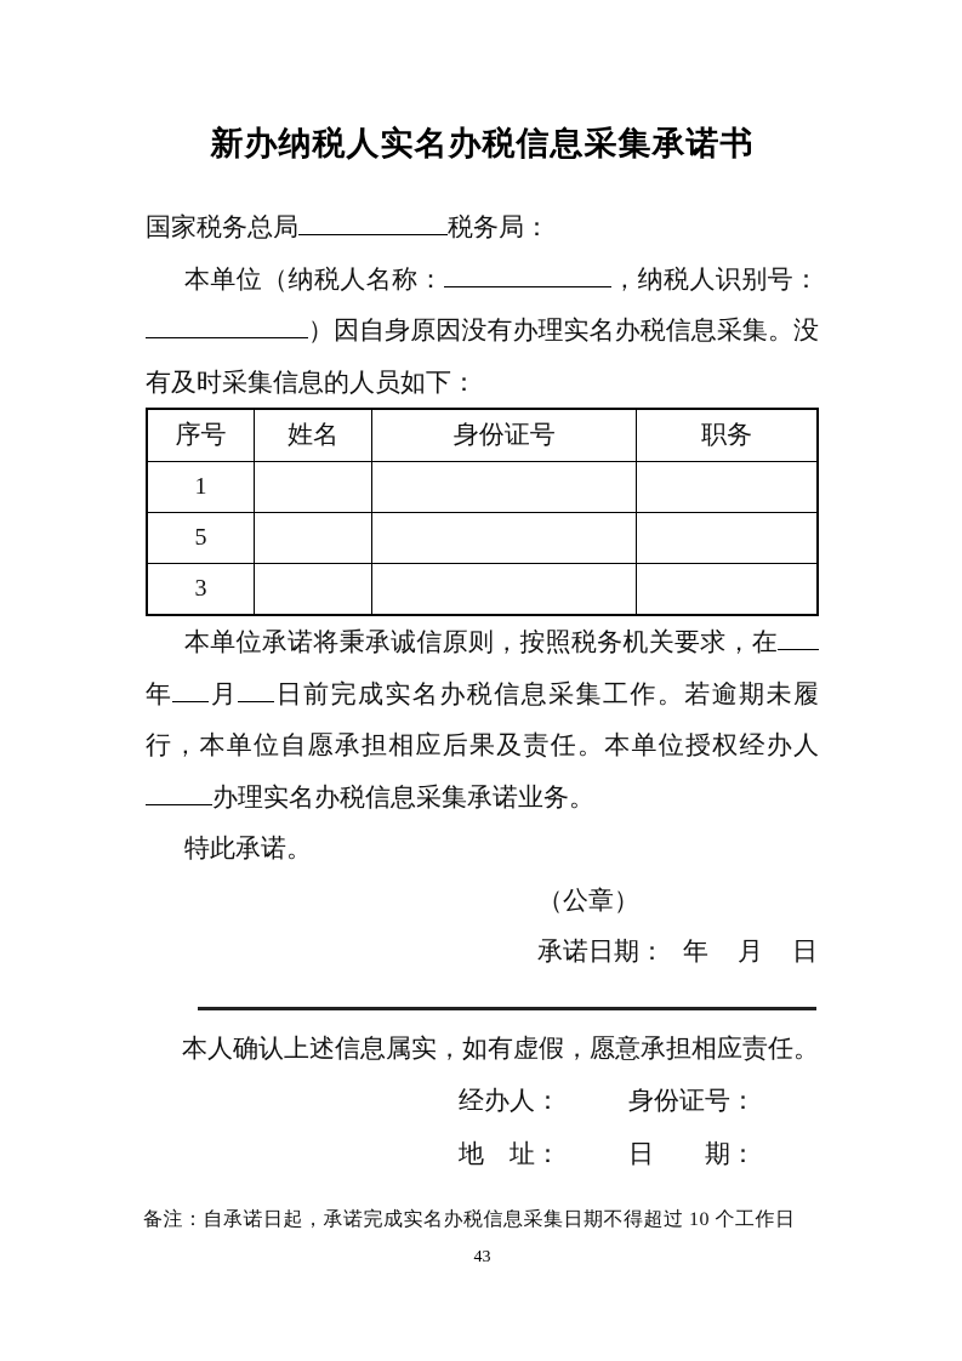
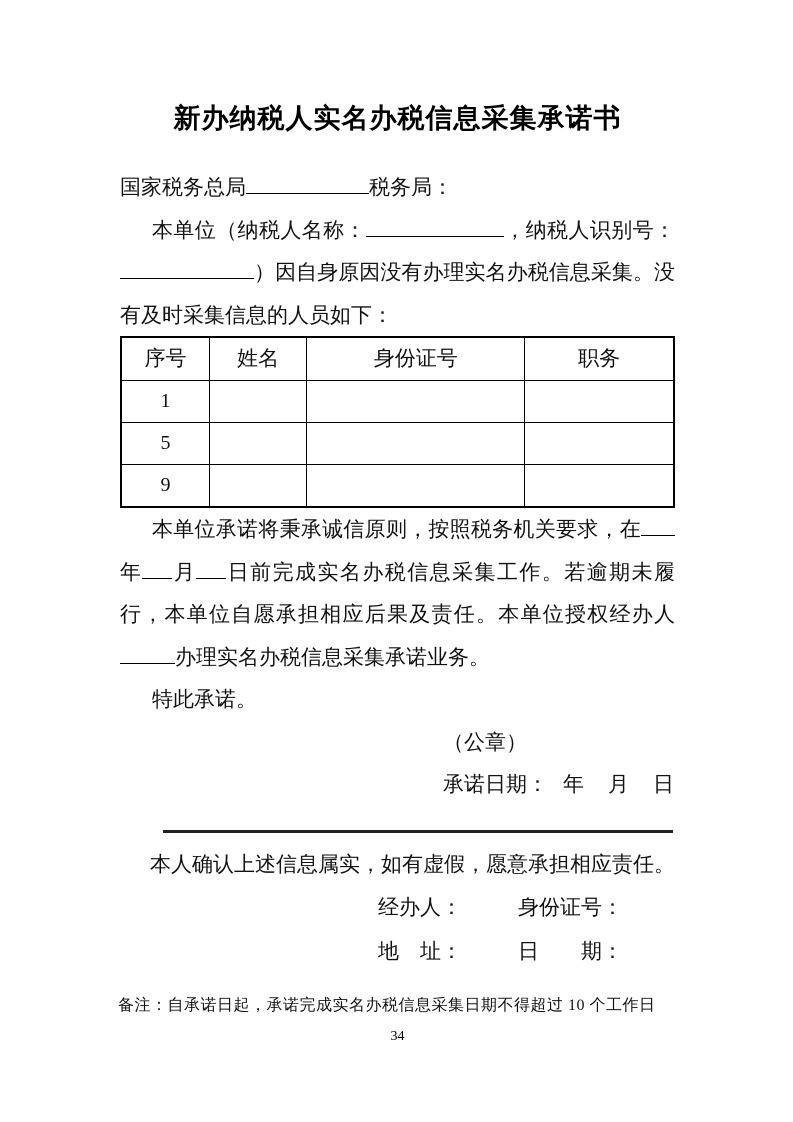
  新办纳税人实名办税信息采集承诺书
  国家税务总局 税务局：
  本单位（纳税人名称： ，纳税人识别号：）因自身原因没有办理实名办税信息采集。没有及时采集信息的人员如下：
  序号	姓名	身份证号	职务
  1
  5
- 3
+ 9
  本单位承诺将秉承诚信原则，按照税务机关要求，在年 月 日前完成实名办税信息采集工作。若逾期未履行，本单位自愿承担相应后果及责任。本单位授权经办人办理实名办税信息采集承诺业务。
  特此承诺。
  （公章）
  承诺日期： 年 月 日
  本人确认上述信息属实，如有虚假，愿意承担相应责任。
  经办人：
  身份证号：
  地 址：
  日 期：
  备注：自承诺日起，承诺完成实名办税信息采集日期不得超过 10 个工作日
- 43
+ 34
